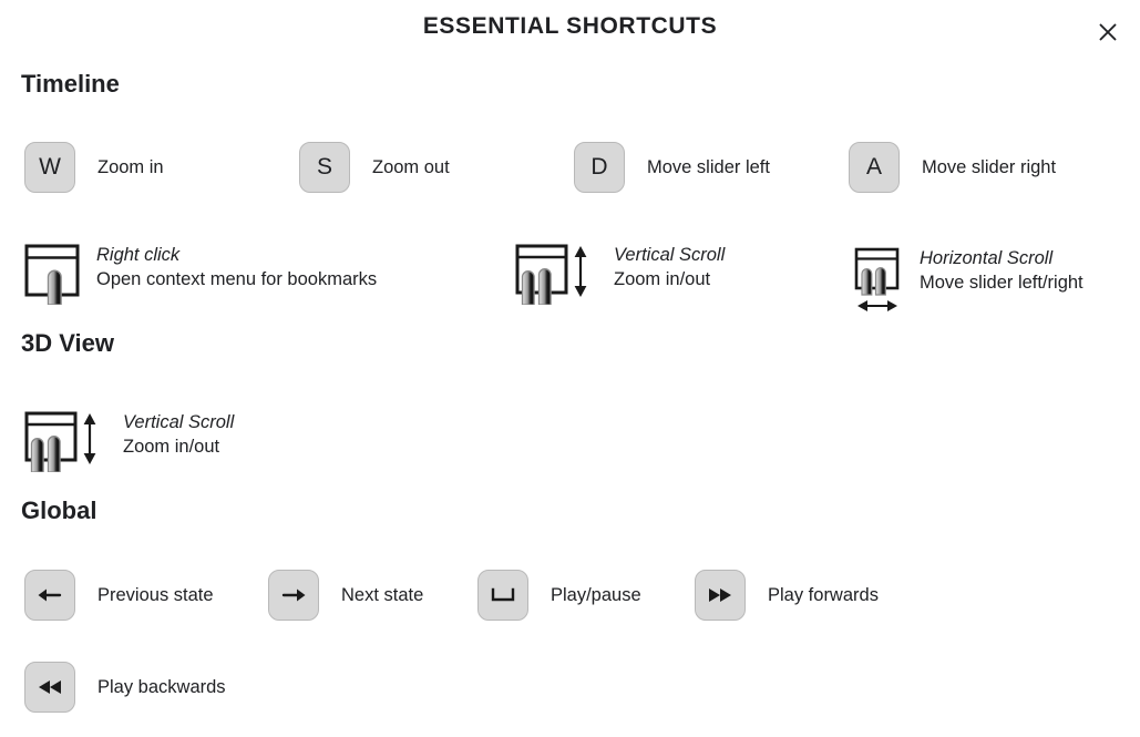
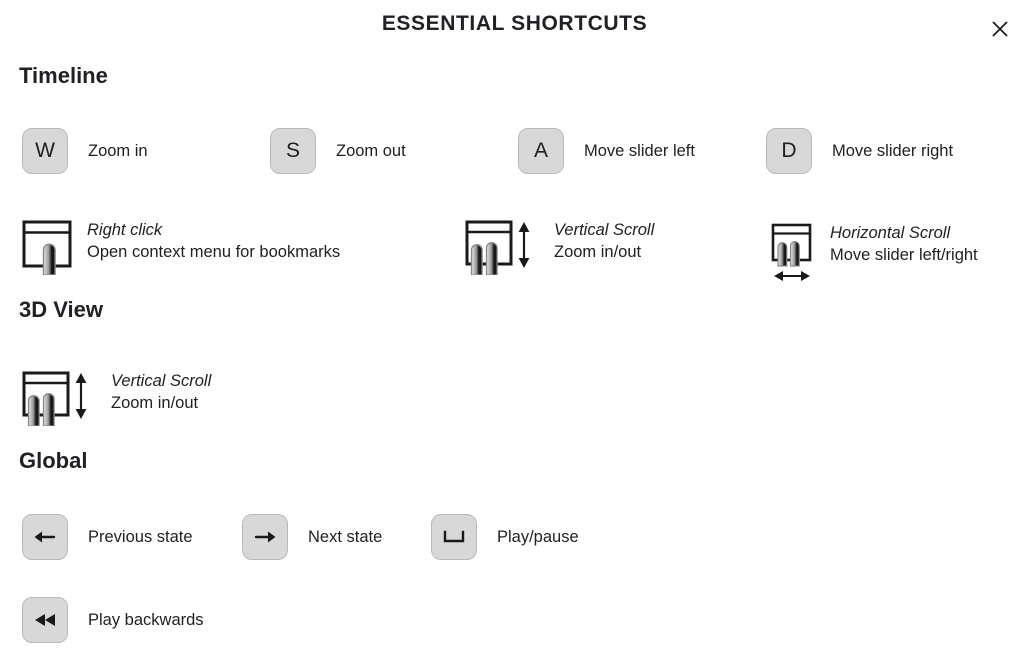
  ESSENTIAL SHORTCUTS
  Timeline
  W
  Zoom in
  S
  Zoom out
- D
+ A
  Move slider left
- A
+ D
  Move slider right
  Right click
  Open context menu for bookmarks
  Vertical Scroll
  Zoom in/out
  Horizontal Scroll
  Move slider left/right
  3D View
  Vertical Scroll
  Zoom in/out
  Global
  Previous state
  Next state
  Play/pause
- Play forwards
  Play backwards
